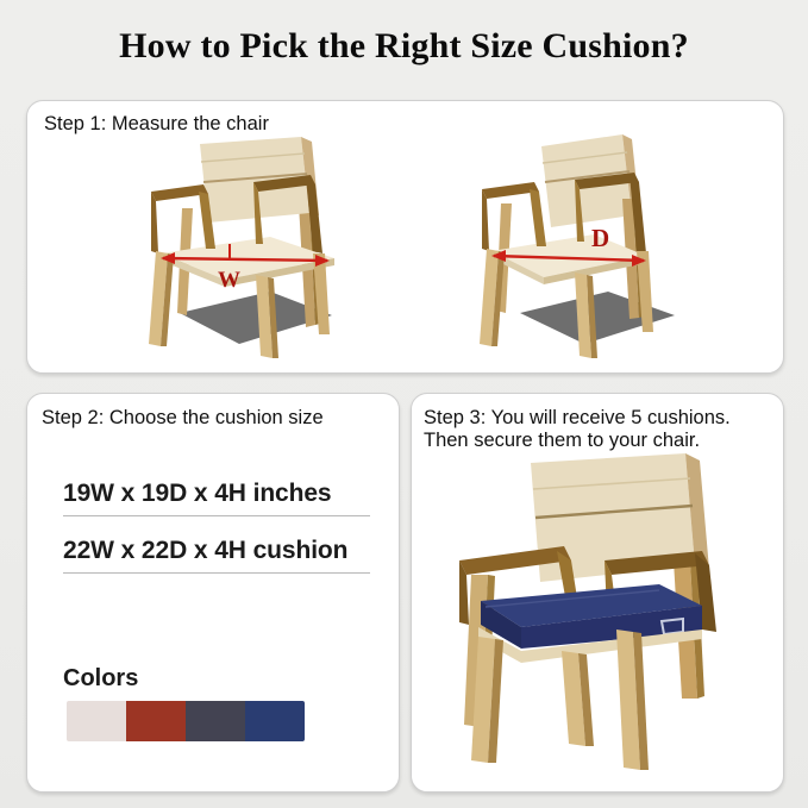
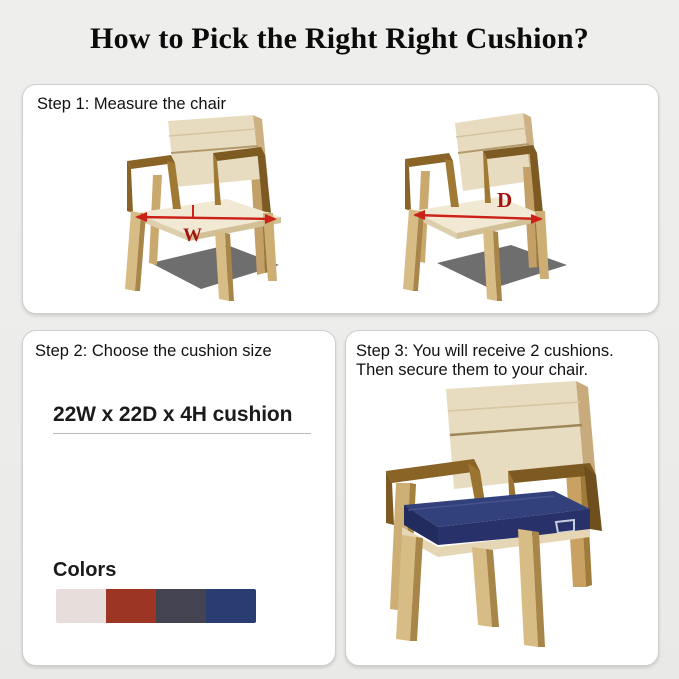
- How to Pick the Right Size Cushion?
+ How to Pick the Right Right Cushion?
  Step 1: Measure the chair
  W
  D
  Step 2: Choose the cushion size
- 19W x 19D x 4H inches
  22W x 22D x 4H cushion
  Colors
- Step 3: You will receive 5 cushions. Then secure them to your chair.
+ Step 3: You will receive 2 cushions. Then secure them to your chair.
